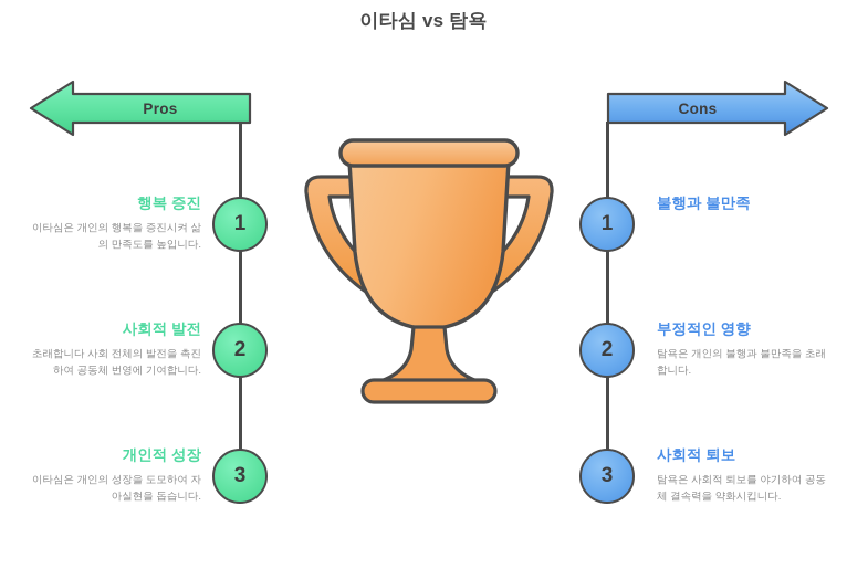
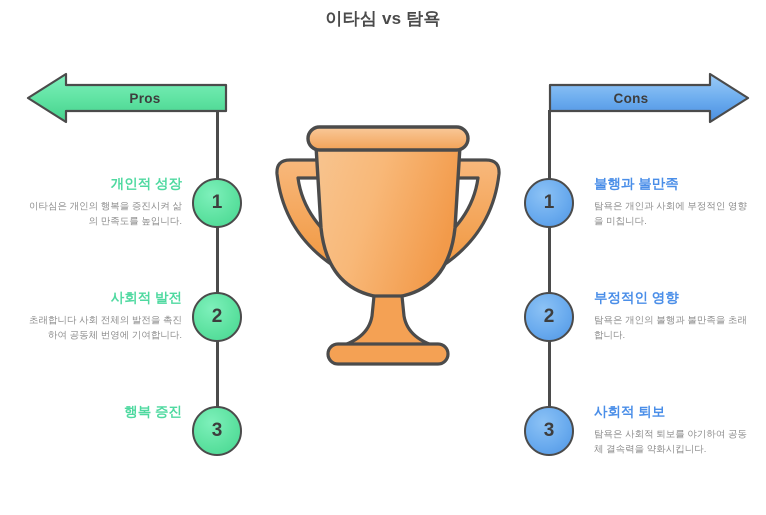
  이타심 vs 탐욕
  Pros
  Cons
  1
- 행복 증진
+ 개인적 성장
  이타심은 개인의 행복을 증진시켜 삶의 만족도를 높입니다.
  2
  사회적 발전
  초래합니다 사회 전체의 발전을 촉진하여 공동체 번영에 기여합니다.
  3
- 개인적 성장
+ 행복 증진
- 이타심은 개인의 성장을 도모하여 자아실현을 돕습니다.
  1
  불행과 불만족
+ 탐욕은 개인과 사회에 부정적인 영향을 미칩니다.
  2
  부정적인 영향
  탐욕은 개인의 불행과 불만족을 초래합니다.
  3
  사회적 퇴보
  탐욕은 사회적 퇴보를 야기하여 공동체 결속력을 약화시킵니다.
